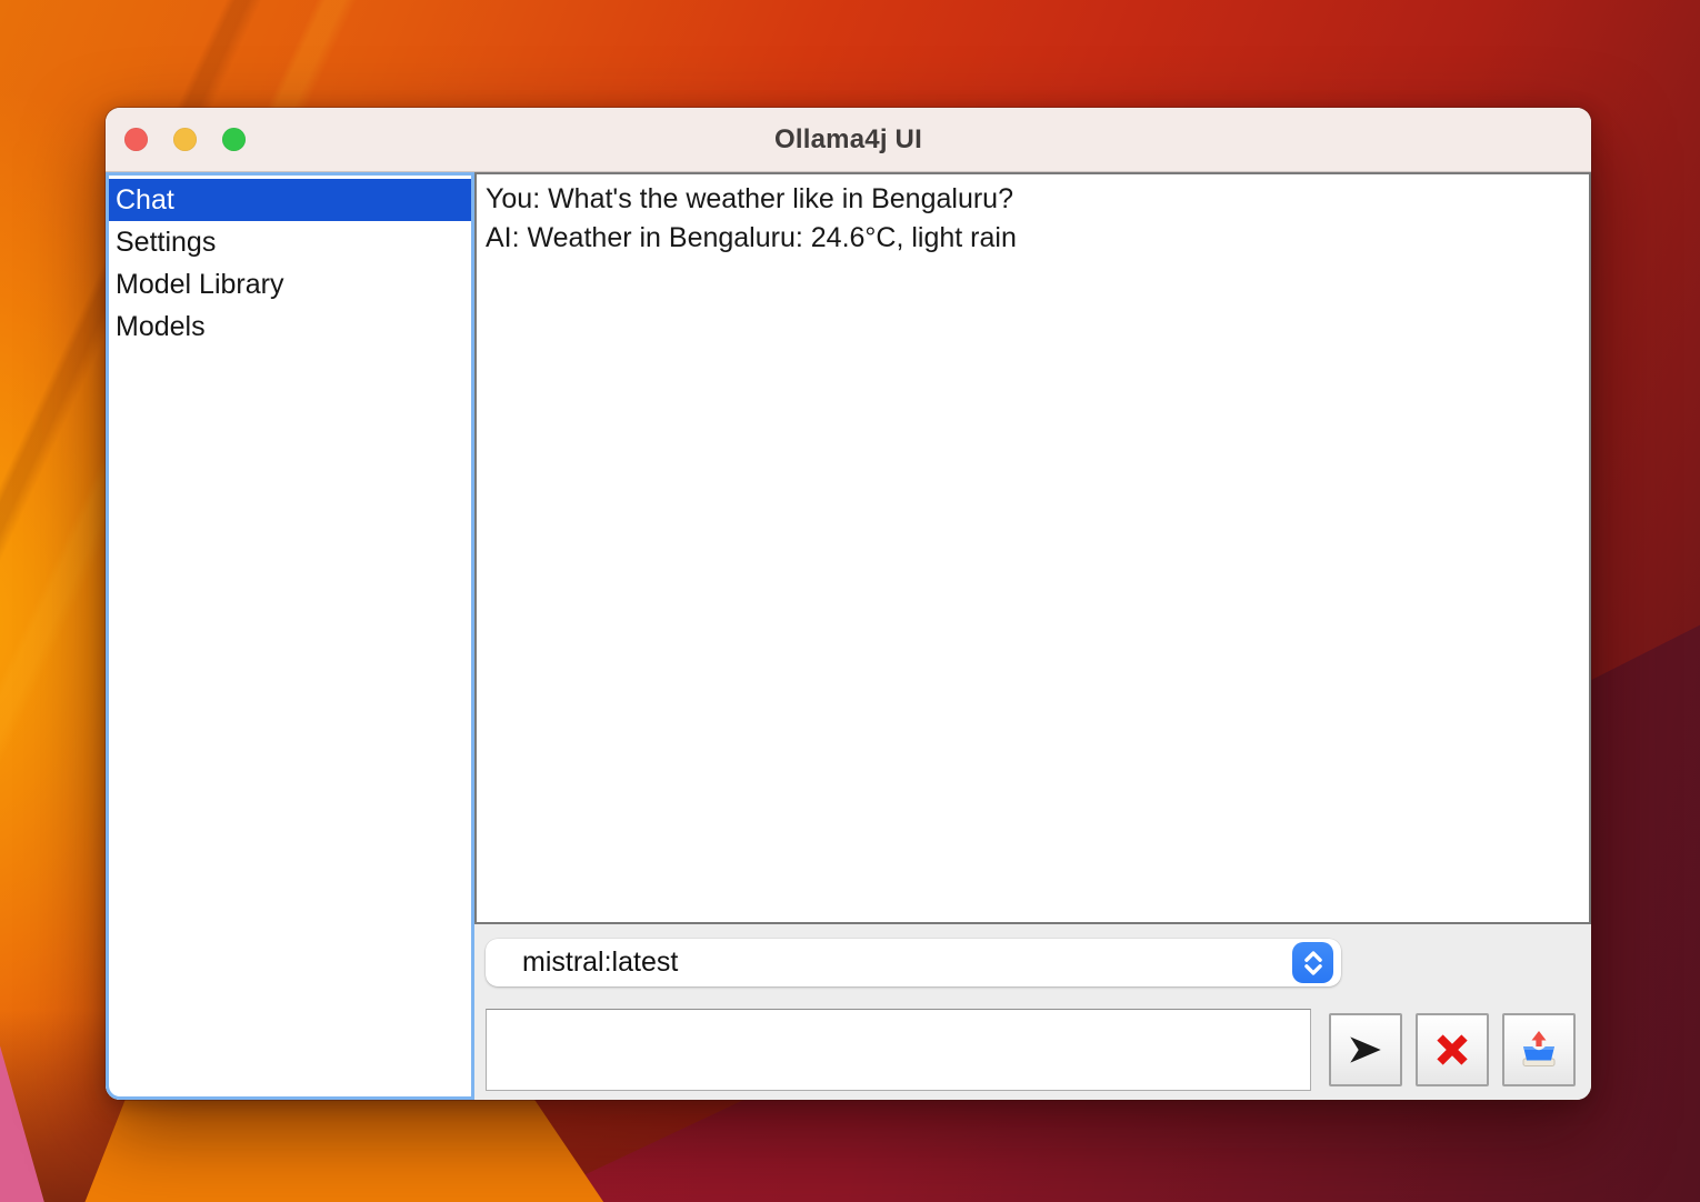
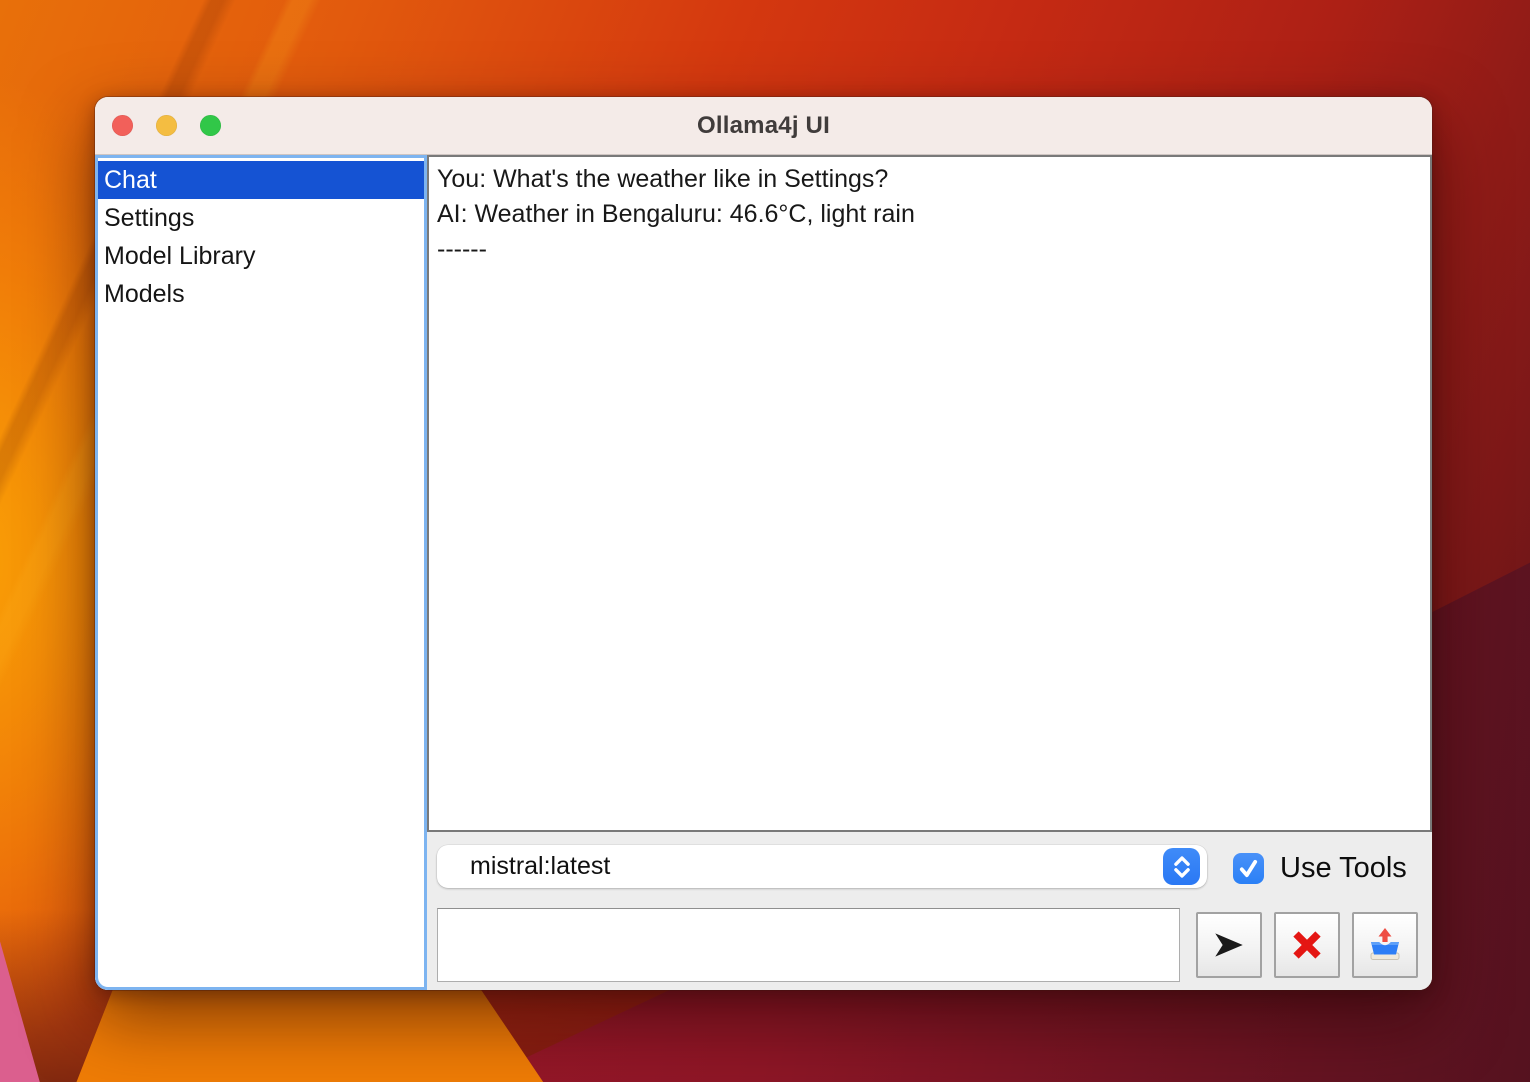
  Ollama4j UI
  Chat
  Settings
  Model Library
  Models
- You: What's the weather like in Bengaluru?
+ You: What's the weather like in Settings?
- AI: Weather in Bengaluru: 24.6°C, light rain
+ AI: Weather in Bengaluru: 46.6°C, light rain
+ ------
  mistral:latest
+ Use Tools
